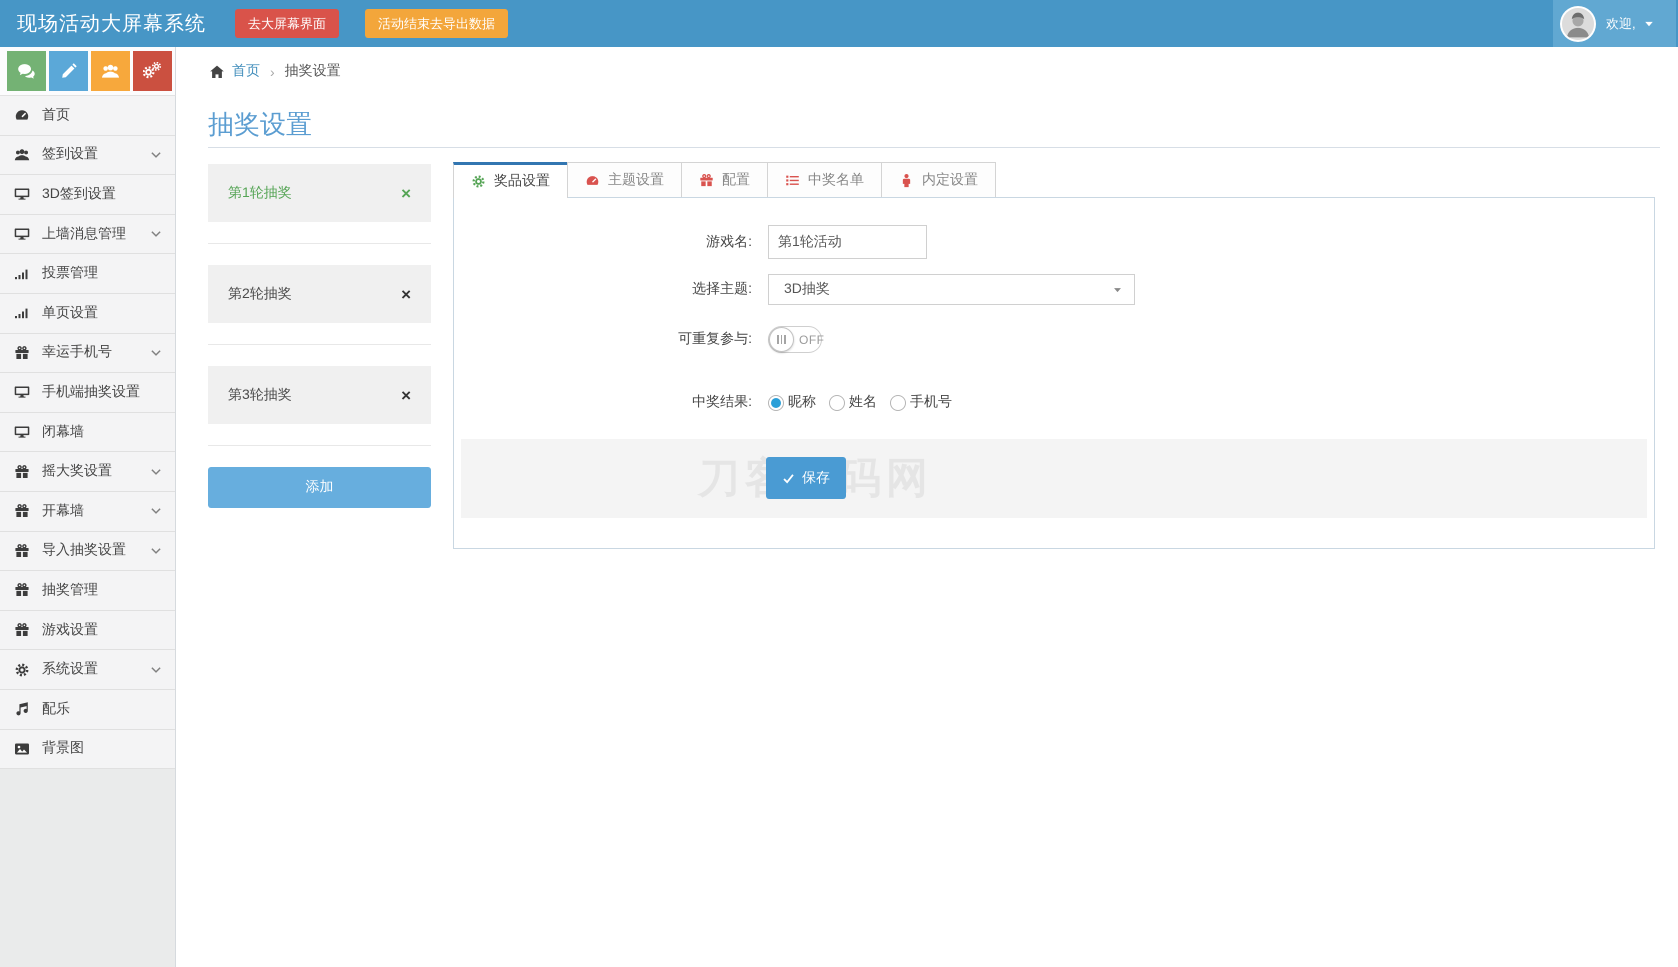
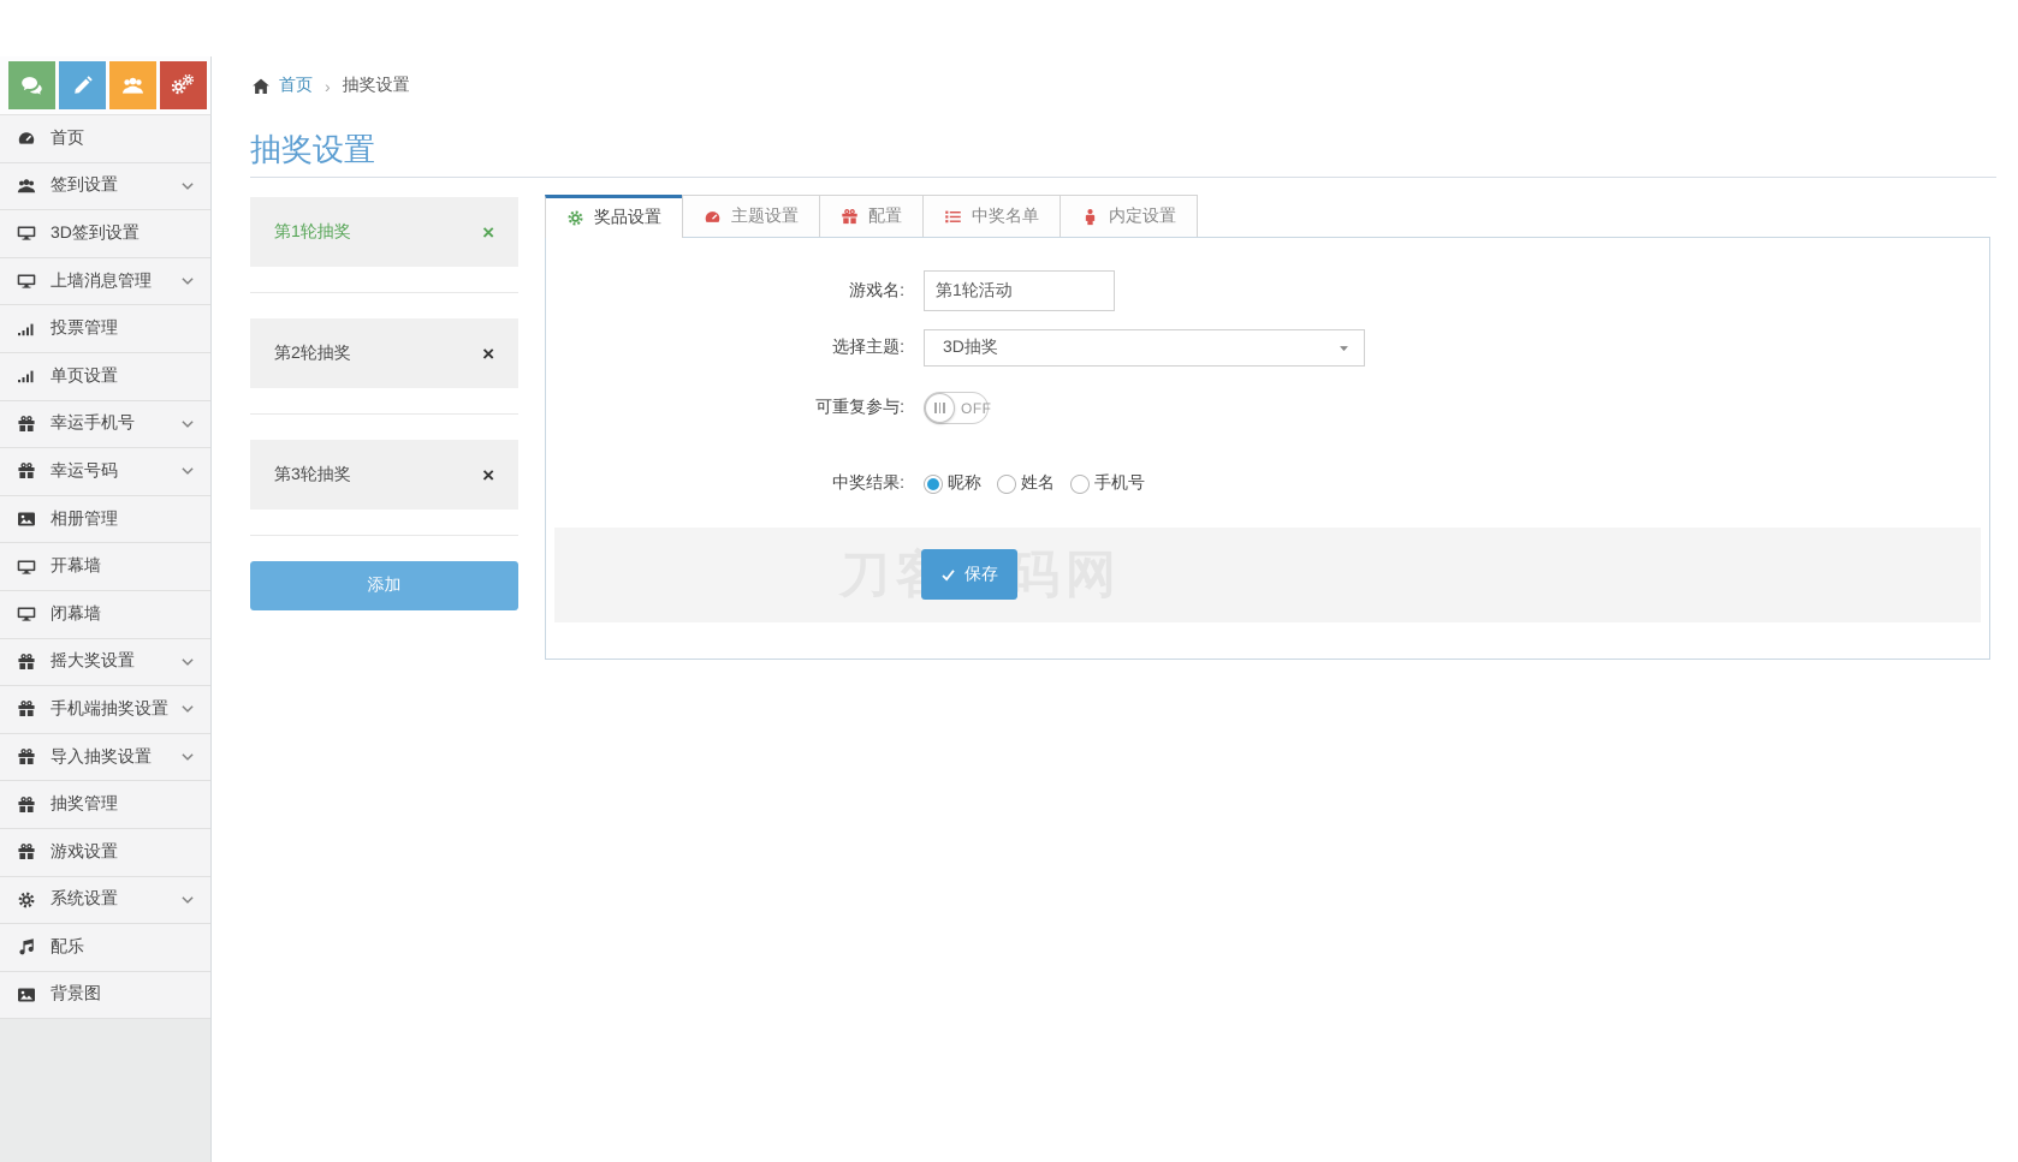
- 现场活动大屏幕系统
- 去大屏幕界面
- 活动结束去导出数据
- 欢迎,
  首页
  ›
  抽奖设置
  首页
  签到设置
  3D签到设置
  上墙消息管理
  投票管理
  单页设置
  幸运手机号
+ 幸运号码
+ 相册管理
- 手机端抽奖设置
+ 开幕墙
  闭幕墙
  摇大奖设置
- 开幕墙
+ 手机端抽奖设置
  导入抽奖设置
  抽奖管理
  游戏设置
  系统设置
  配乐
  背景图
  抽奖设置
  第1轮抽奖
  ×
  第2轮抽奖
  ×
  第3轮抽奖
  ×
  添加
  奖品设置
  主题设置
  配置
  中奖名单
  内定设置
  游戏名:
  第1轮活动
  选择主题:
  3D抽奖
  可重复参与:
  OFF
  中奖结果:
  昵称
  姓名
  手机号
  保存
